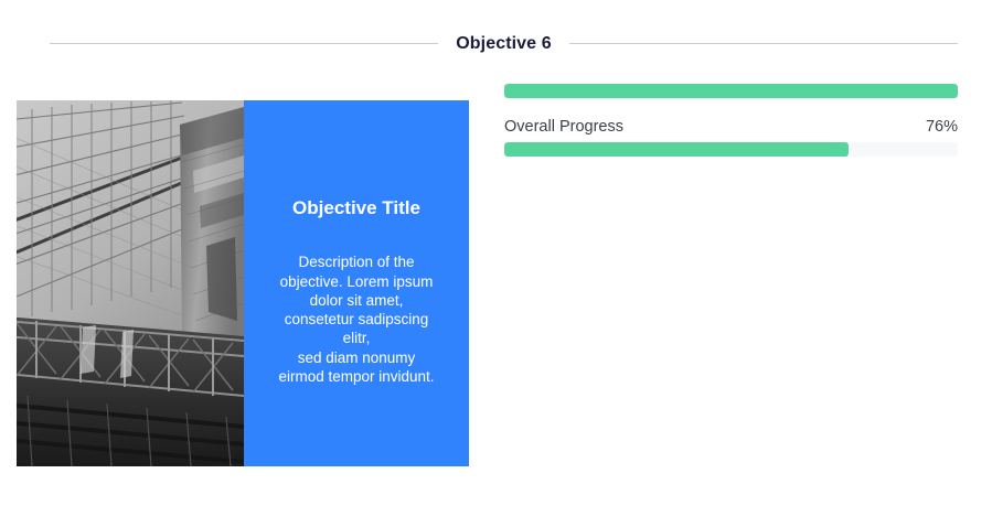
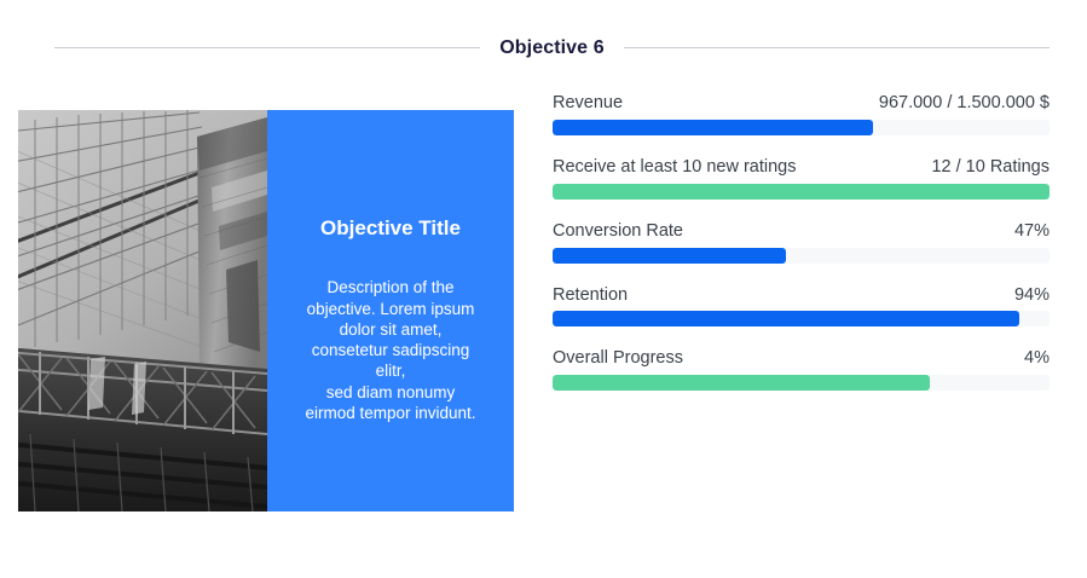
  Objective 6
  Objective Title
  Description of the
  objective. Lorem ipsum
  dolor sit amet,
  consetetur sadipscing
  elitr,
  sed diam nonumy
  eirmod tempor invidunt.
+ Revenue
+ 967.000 / 1.500.000 $
+ Receive at least 10 new ratings
+ 12 / 10 Ratings
+ Conversion Rate
+ 47%
+ Retention
+ 94%
  Overall Progress
- 76%
+ 4%
